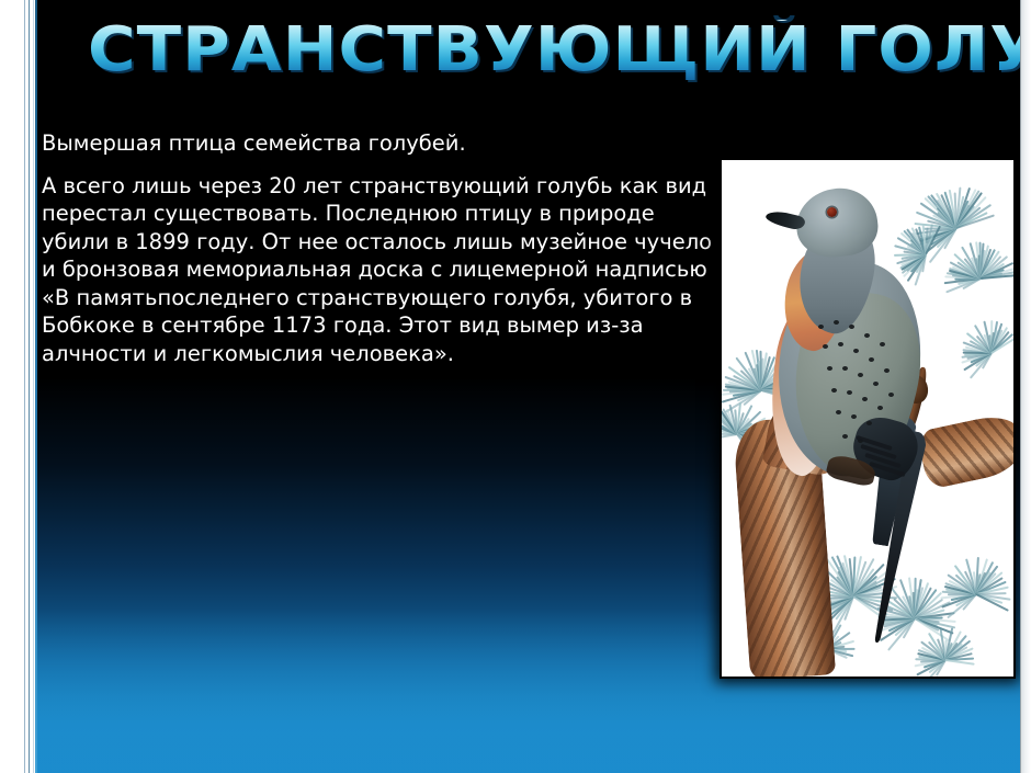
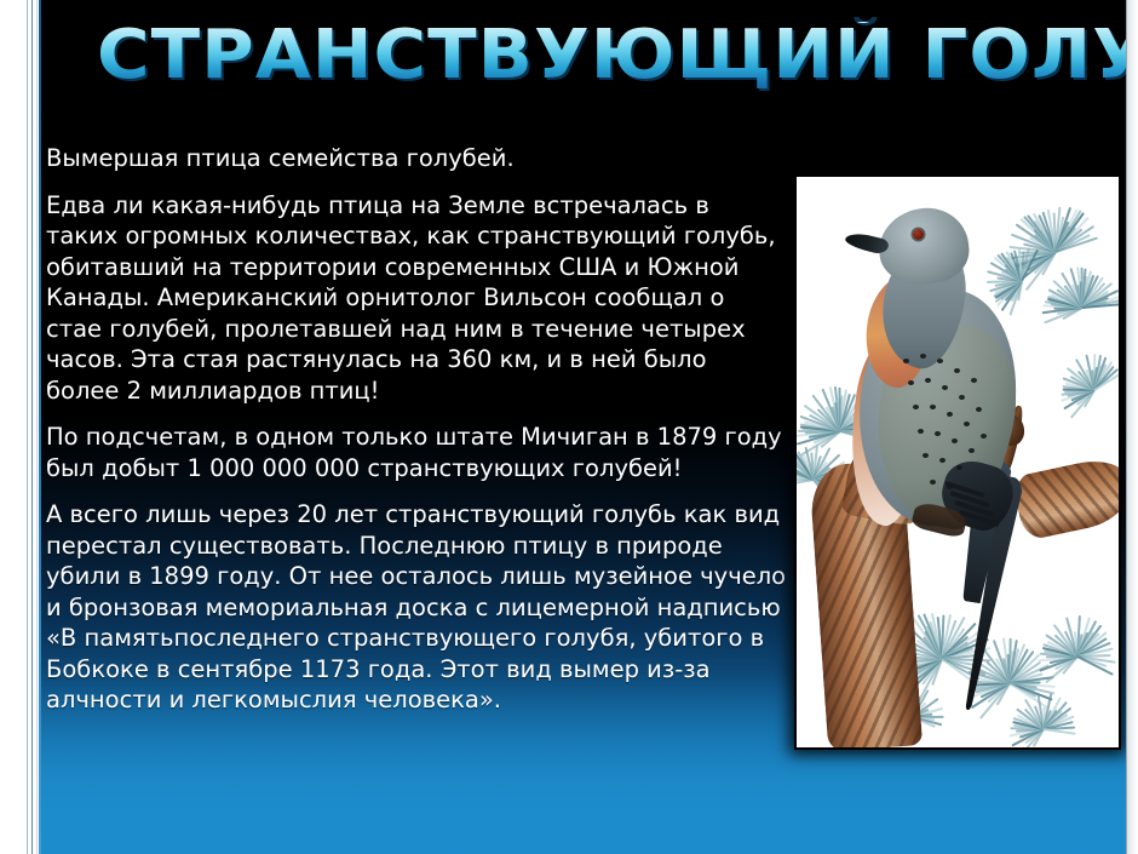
  СТРАНСТВУЮЩИЙ ГОЛУ
  Вымершая птица семейства голубей.
+ Едва ли какая-нибудь птица на Земле встречалась в таких огромных количествах, как странствующий голубь, обитавший на территории современных США и Южной Канады. Американский орнитолог Вильсон сообщал о стае голубей, пролетавшей над ним в течение четырех часов. Эта стая растянулась на 360 км, и в ней было более 2 миллиардов птиц!
+ По подсчетам, в одном только штате Мичиган в 1879 году был добыт 1 000 000 000 странствующих голубей!
  А всего лишь через 20 лет странствующий голубь как вид перестал существовать. Последнюю птицу в природе убили в 1899 году. От нее осталось лишь музейное чучело и бронзовая мемориальная доска с лицемерной надписью «В памятьпоследнего странствующего голубя, убитого в Бобкоке в сентябре 1173 года. Этот вид вымер из-за алчности и легкомыслия человека».
